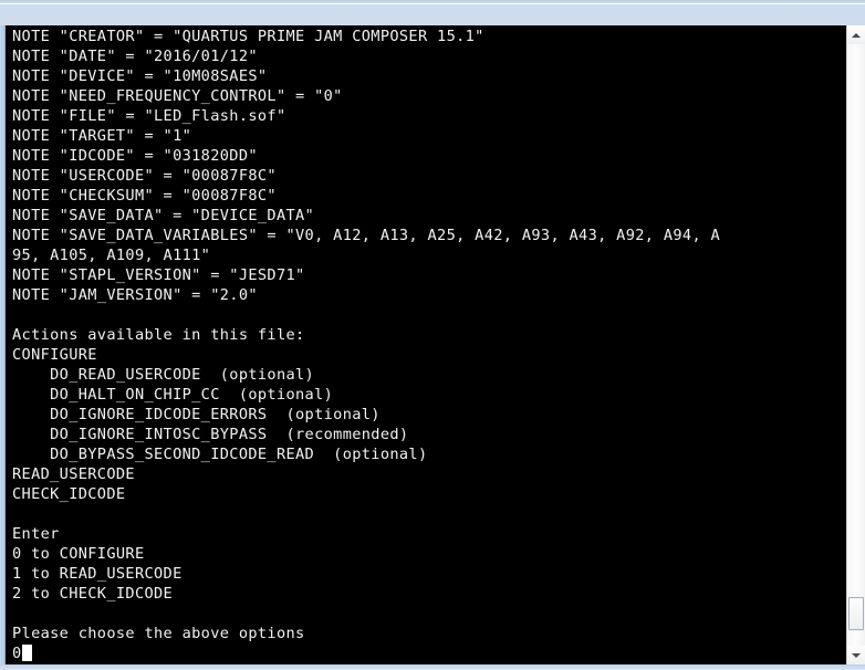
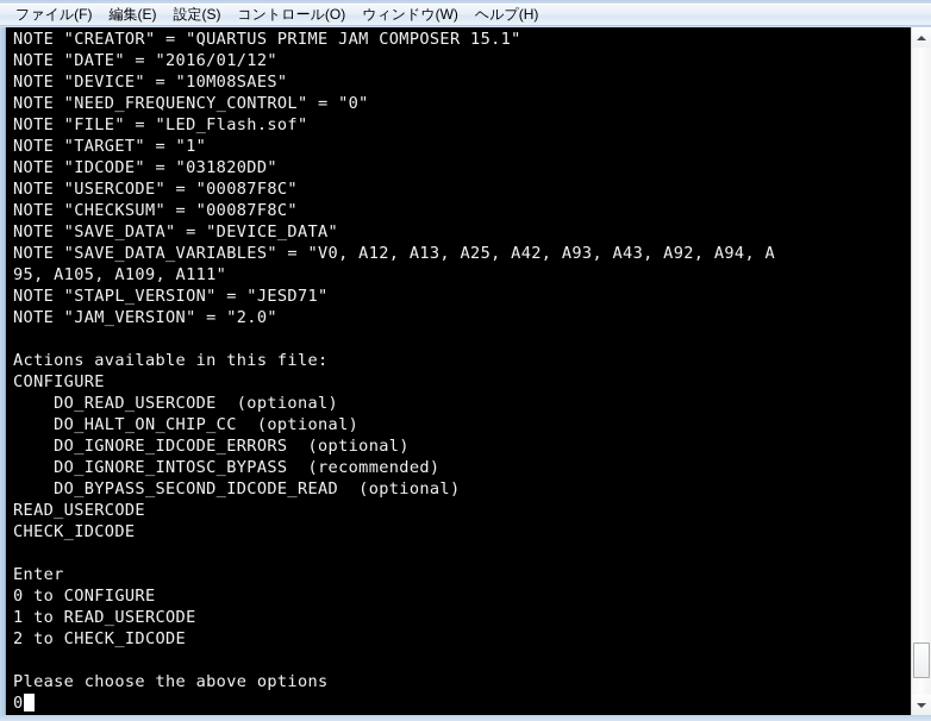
+ ファイル(F)
+ 編集(E)
+ 設定(S)
+ コントロール(O)
+ ウィンドウ(W)
+ ヘルプ(H)
  NOTE "CREATOR" = "QUARTUS PRIME JAM COMPOSER 15.1"
  NOTE "DATE" = "2016/01/12"
  NOTE "DEVICE" = "10M08SAES"
  NOTE "NEED_FREQUENCY_CONTROL" = "0"
  NOTE "FILE" = "LED_Flash.sof"
  NOTE "TARGET" = "1"
  NOTE "IDCODE" = "031820DD"
  NOTE "USERCODE" = "00087F8C"
  NOTE "CHECKSUM" = "00087F8C"
  NOTE "SAVE_DATA" = "DEVICE_DATA"
  NOTE "SAVE_DATA_VARIABLES" = "V0, A12, A13, A25, A42, A93, A43, A92, A94, A
  95, A105, A109, A111"
  NOTE "STAPL_VERSION" = "JESD71"
  NOTE "JAM_VERSION" = "2.0"
  Actions available in this file:
  CONFIGURE
  DO_READ_USERCODE (optional)
  DO_HALT_ON_CHIP_CC (optional)
  DO_IGNORE_IDCODE_ERRORS (optional)
  DO_IGNORE_INTOSC_BYPASS (recommended)
  DO_BYPASS_SECOND_IDCODE_READ (optional)
  READ_USERCODE
  CHECK_IDCODE
  Enter
  0 to CONFIGURE
  1 to READ_USERCODE
  2 to CHECK_IDCODE
  Please choose the above options
  0
